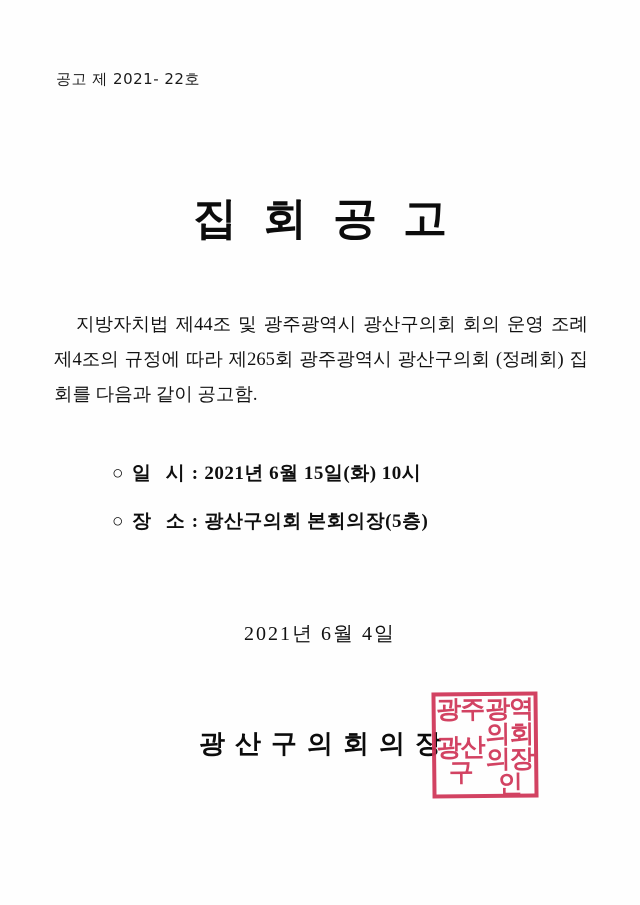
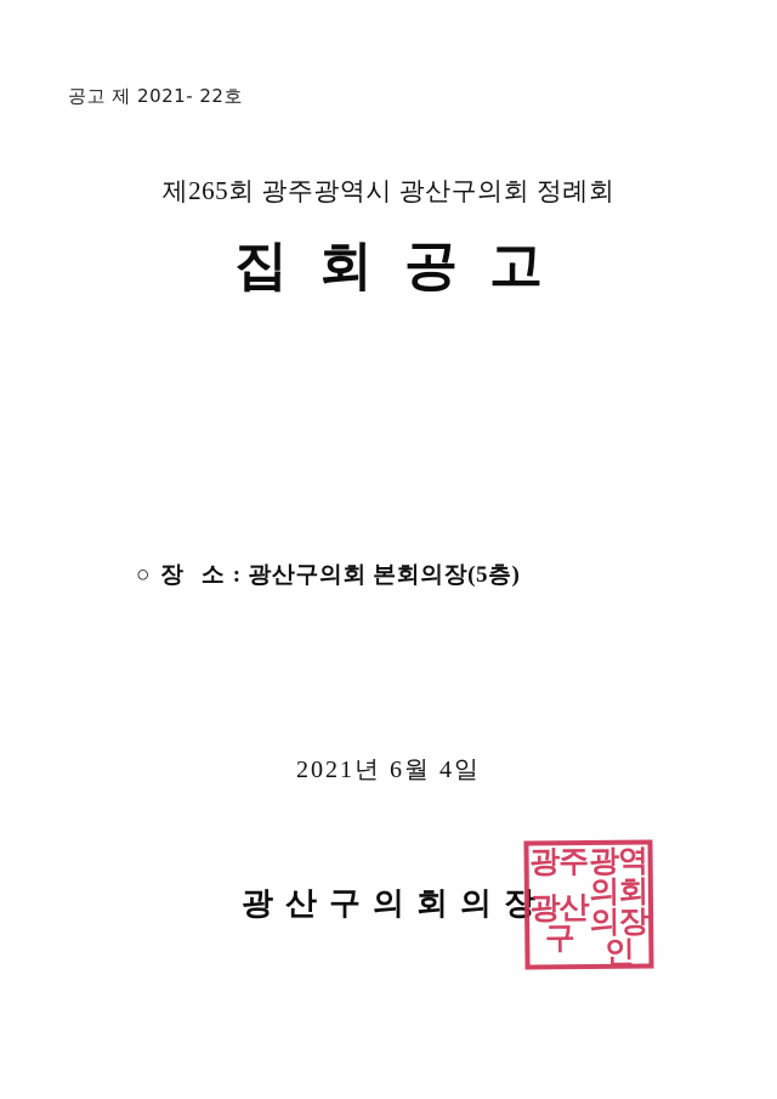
  공고 제 2021- 22호
+ 제265회 광주광역시 광산구의회 정례회
  집회공고
- 지방자치법 제44조 및 광주광역시 광산구의회 회의 운영 조례 제4조의 규정에 따라 제265회 광주광역시 광산구의회 (정례회) 집회를 다음과 같이 공고함.
- ○ 일 시: 2021년 6월 15일(화) 10시
  ○ 장 소: 광산구의회 본회의장(5층)
  2021년 6월 4일
  광산구의회의장
  광주
  광역
  광산구
  의회의장인
